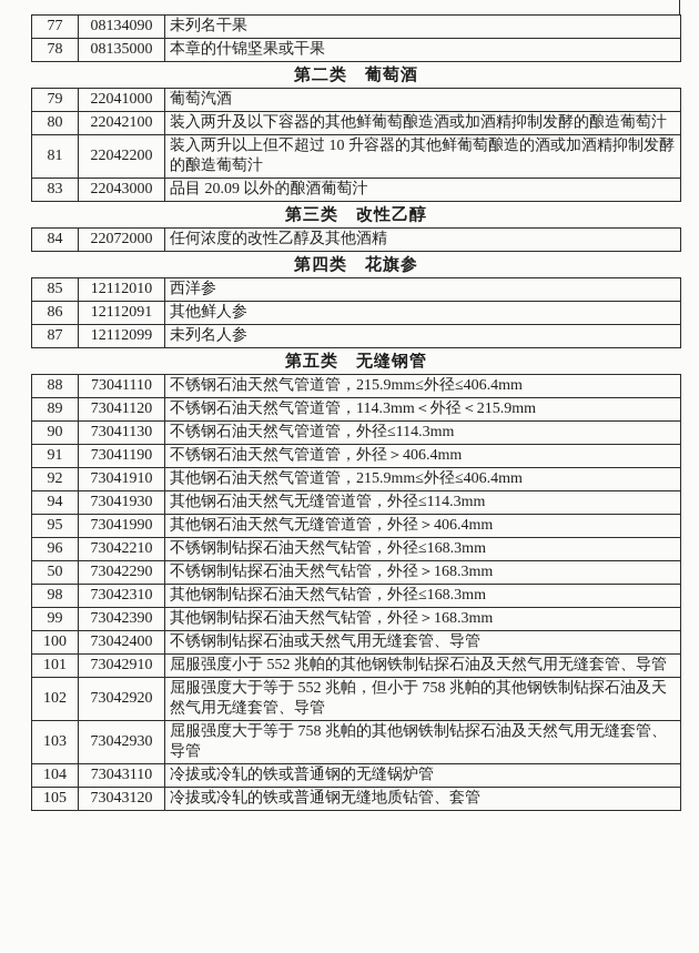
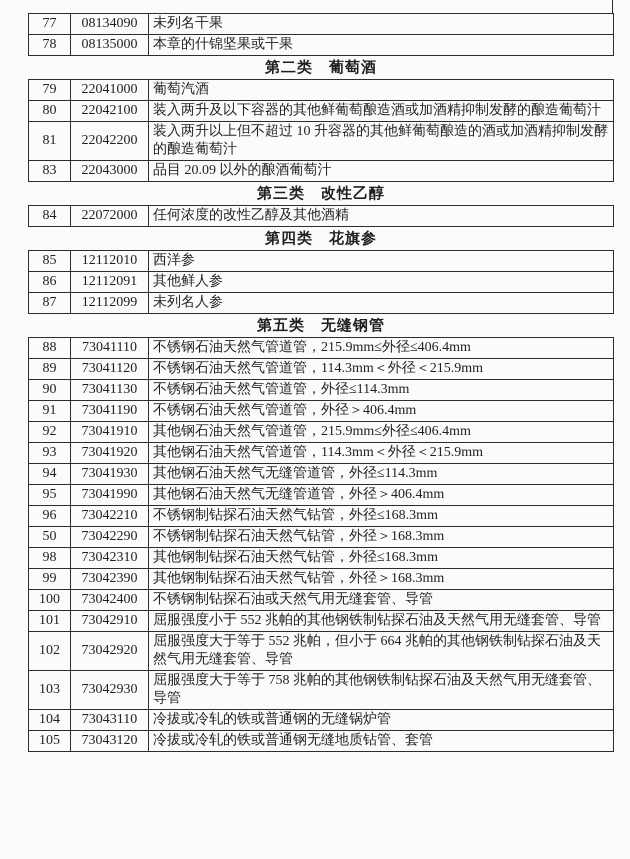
  77	08134090	未列名干果
  78	08135000	本章的什锦坚果或干果
  第二类 葡萄酒
  79	22041000	葡萄汽酒
  80	22042100	装入两升及以下容器的其他鲜葡萄酿造酒或加酒精抑制发酵的酿造葡萄汁
  81	22042200	装入两升以上但不超过 10 升容器的其他鲜葡萄酿造的酒或加酒精抑制发酵的酿造葡萄汁
  83	22043000	品目 20.09 以外的酿酒葡萄汁
  第三类 改性乙醇
  84	22072000	任何浓度的改性乙醇及其他酒精
  第四类 花旗参
  85	12112010	西洋参
  86	12112091	其他鲜人参
  87	12112099	未列名人参
  第五类 无缝钢管
  88	73041110	不锈钢石油天然气管道管，215.9mm≤外径≤406.4mm
  89	73041120	不锈钢石油天然气管道管，114.3mm＜外径＜215.9mm
  90	73041130	不锈钢石油天然气管道管，外径≤114.3mm
  91	73041190	不锈钢石油天然气管道管，外径＞406.4mm
  92	73041910	其他钢石油天然气管道管，215.9mm≤外径≤406.4mm
+ 93	73041920	其他钢石油天然气管道管，114.3mm＜外径＜215.9mm
  94	73041930	其他钢石油天然气无缝管道管，外径≤114.3mm
  95	73041990	其他钢石油天然气无缝管道管，外径＞406.4mm
  96	73042210	不锈钢制钻探石油天然气钻管，外径≤168.3mm
  50	73042290	不锈钢制钻探石油天然气钻管，外径＞168.3mm
  98	73042310	其他钢制钻探石油天然气钻管，外径≤168.3mm
  99	73042390	其他钢制钻探石油天然气钻管，外径＞168.3mm
  100	73042400	不锈钢制钻探石油或天然气用无缝套管、导管
  101	73042910	屈服强度小于 552 兆帕的其他钢铁制钻探石油及天然气用无缝套管、导管
- 102	73042920	屈服强度大于等于 552 兆帕，但小于 758 兆帕的其他钢铁制钻探石油及天然气用无缝套管、导管
+ 102	73042920	屈服强度大于等于 552 兆帕，但小于 664 兆帕的其他钢铁制钻探石油及天然气用无缝套管、导管
  103	73042930	屈服强度大于等于 758 兆帕的其他钢铁制钻探石油及天然气用无缝套管、导管
  104	73043110	冷拔或冷轧的铁或普通钢的无缝锅炉管
  105	73043120	冷拔或冷轧的铁或普通钢无缝地质钻管、套管
